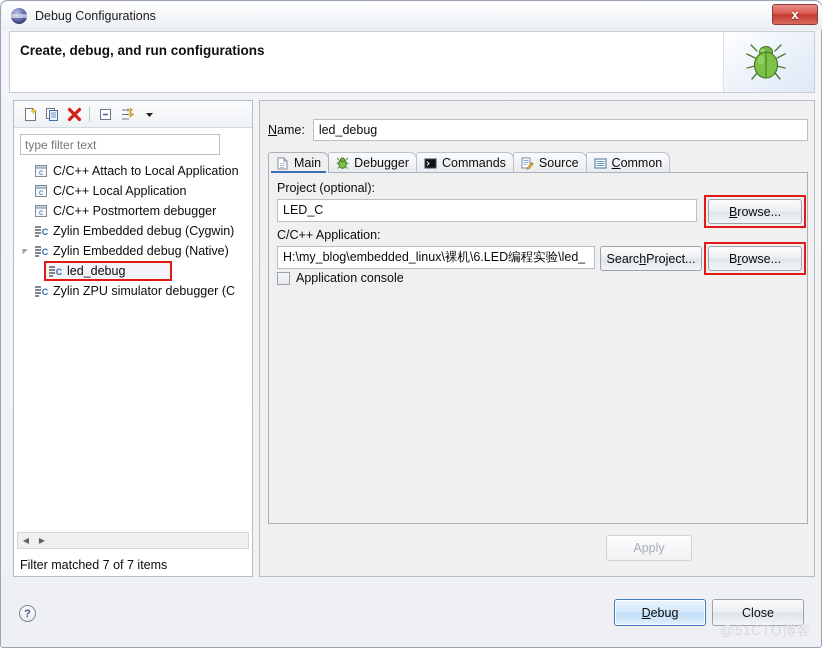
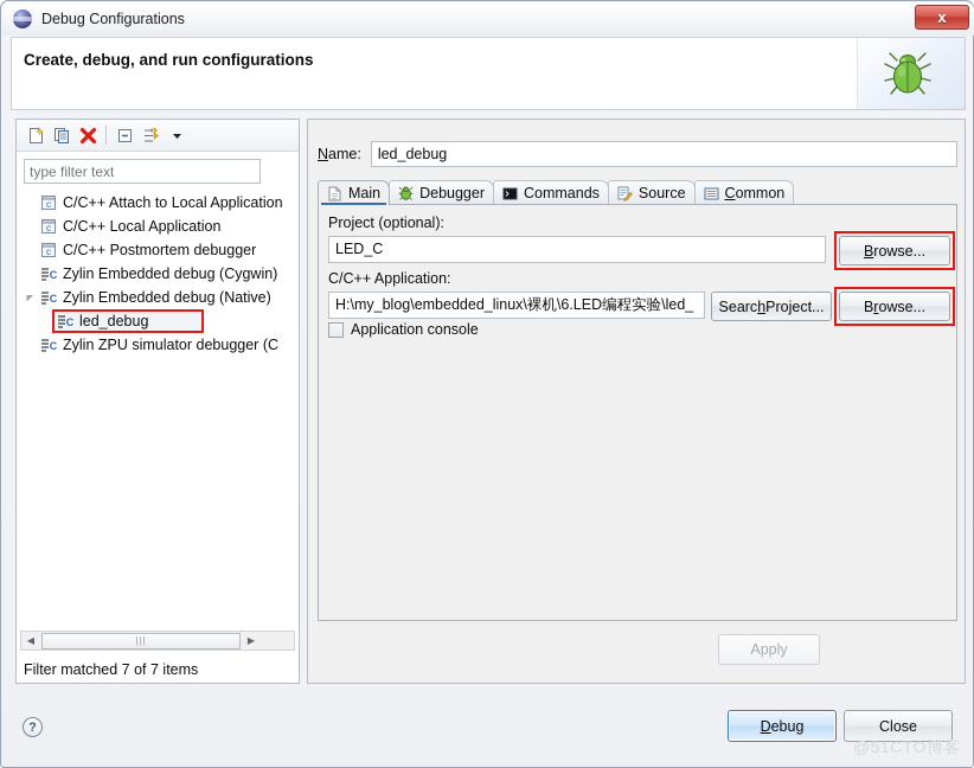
  Debug Configurations
  x
  Create, debug, and run configurations
  type filter text
  c
  C/C++ Attach to Local Application
  c
  C/C++ Local Application
  c
  C/C++ Postmortem debugger
  C
  Zylin Embedded debug (Cygwin)
  C
  Zylin Embedded debug (Native)
  C
  led_debug
  C
  Zylin ZPU simulator debugger (C
  ◀
+ |||
  ▶
  Filter matched 7 of 7 items
  Name:
  led_debug
  Main
  Debugger
  Commands
  Source
  Common
  Project (optional):
  LED_C
  B
  rowse...
  C/C++ Application:
  H:\my_blog\embedded_linux\裸机\6.LED编程实验\led_
  Searc
  h
  Project...
  B
  r
  owse...
  Application console
  Apply
  ?
  D
  ebug
  Close
  @51CTO博客
